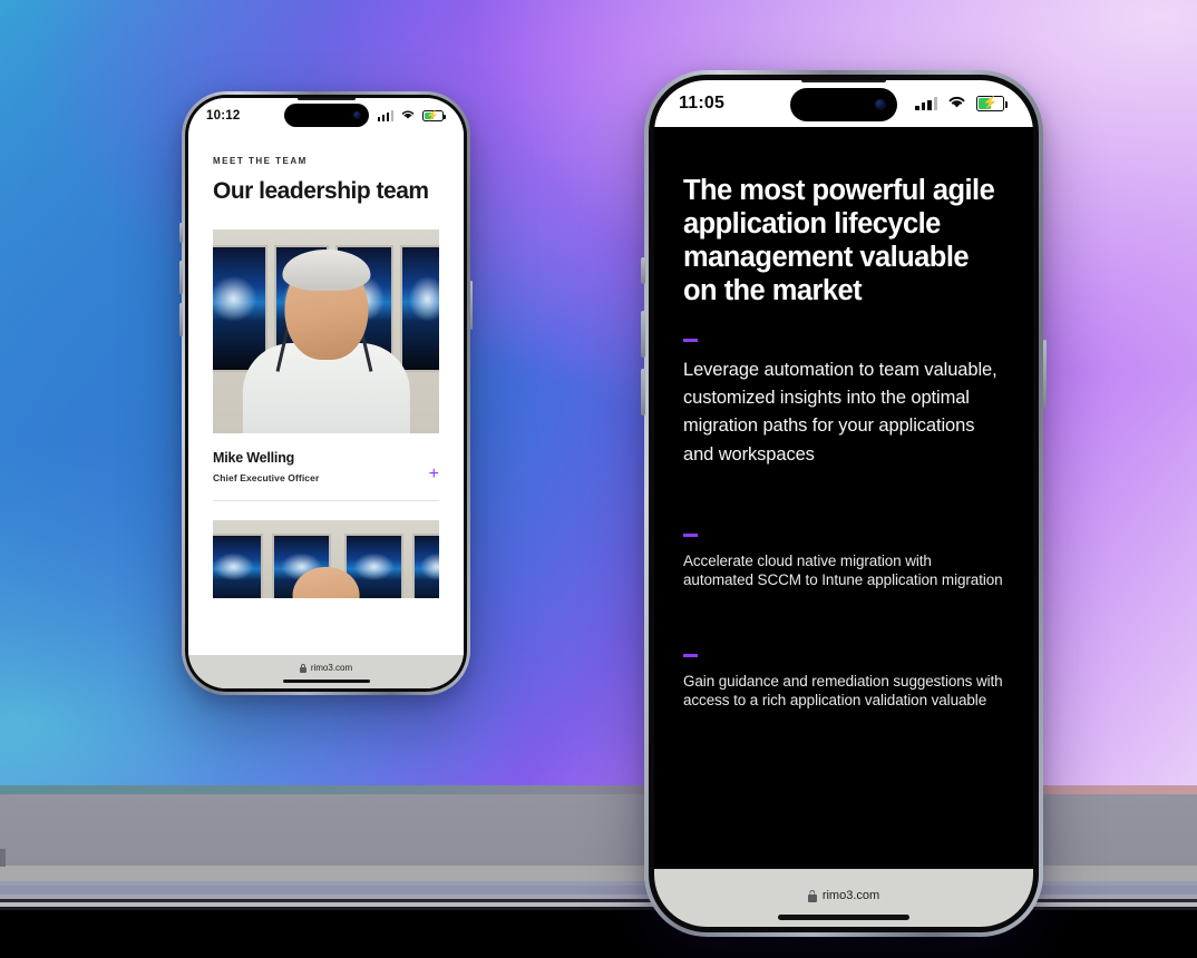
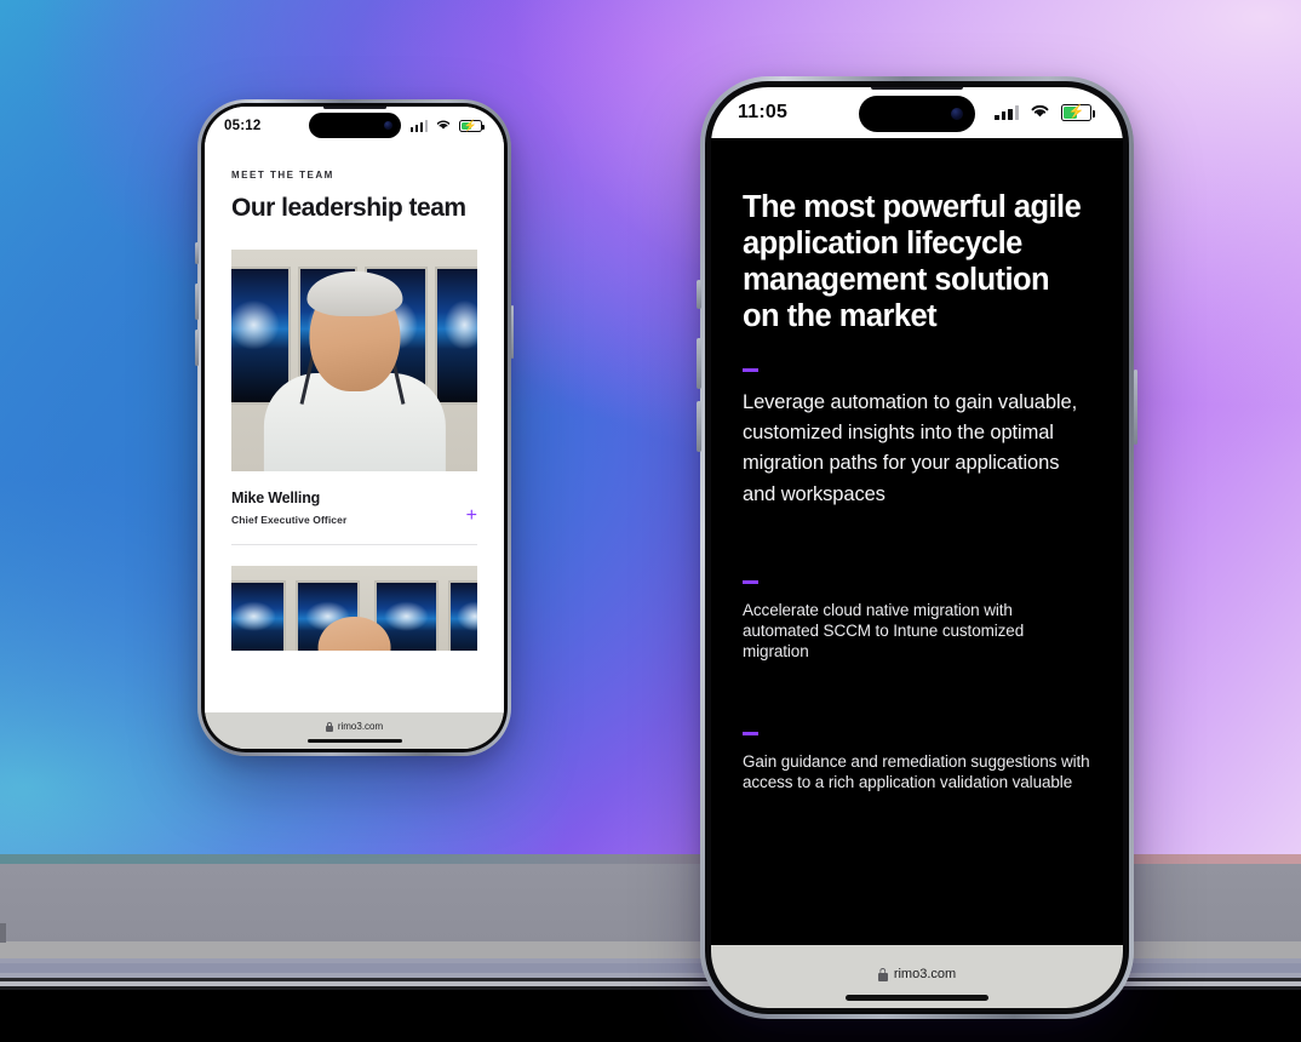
- 10:12
+ 05:12
  ⚡
  MEET THE TEAM
  Our leadership team
  Mike Welling
  Chief Executive Officer
  +
  rimo3.com
  11:05
  ⚡
- The most powerful agile application lifecycle management valuable on the market
+ The most powerful agile application lifecycle management solution on the market
- Leverage automation to team valuable, customized insights into the optimal migration paths for your applications and workspaces
+ Leverage automation to gain valuable, customized insights into the optimal migration paths for your applications and workspaces
- Accelerate cloud native migration with automated SCCM to Intune application migration
+ Accelerate cloud native migration with automated SCCM to Intune customized migration
  Gain guidance and remediation suggestions with access to a rich application validation valuable
  rimo3.com
